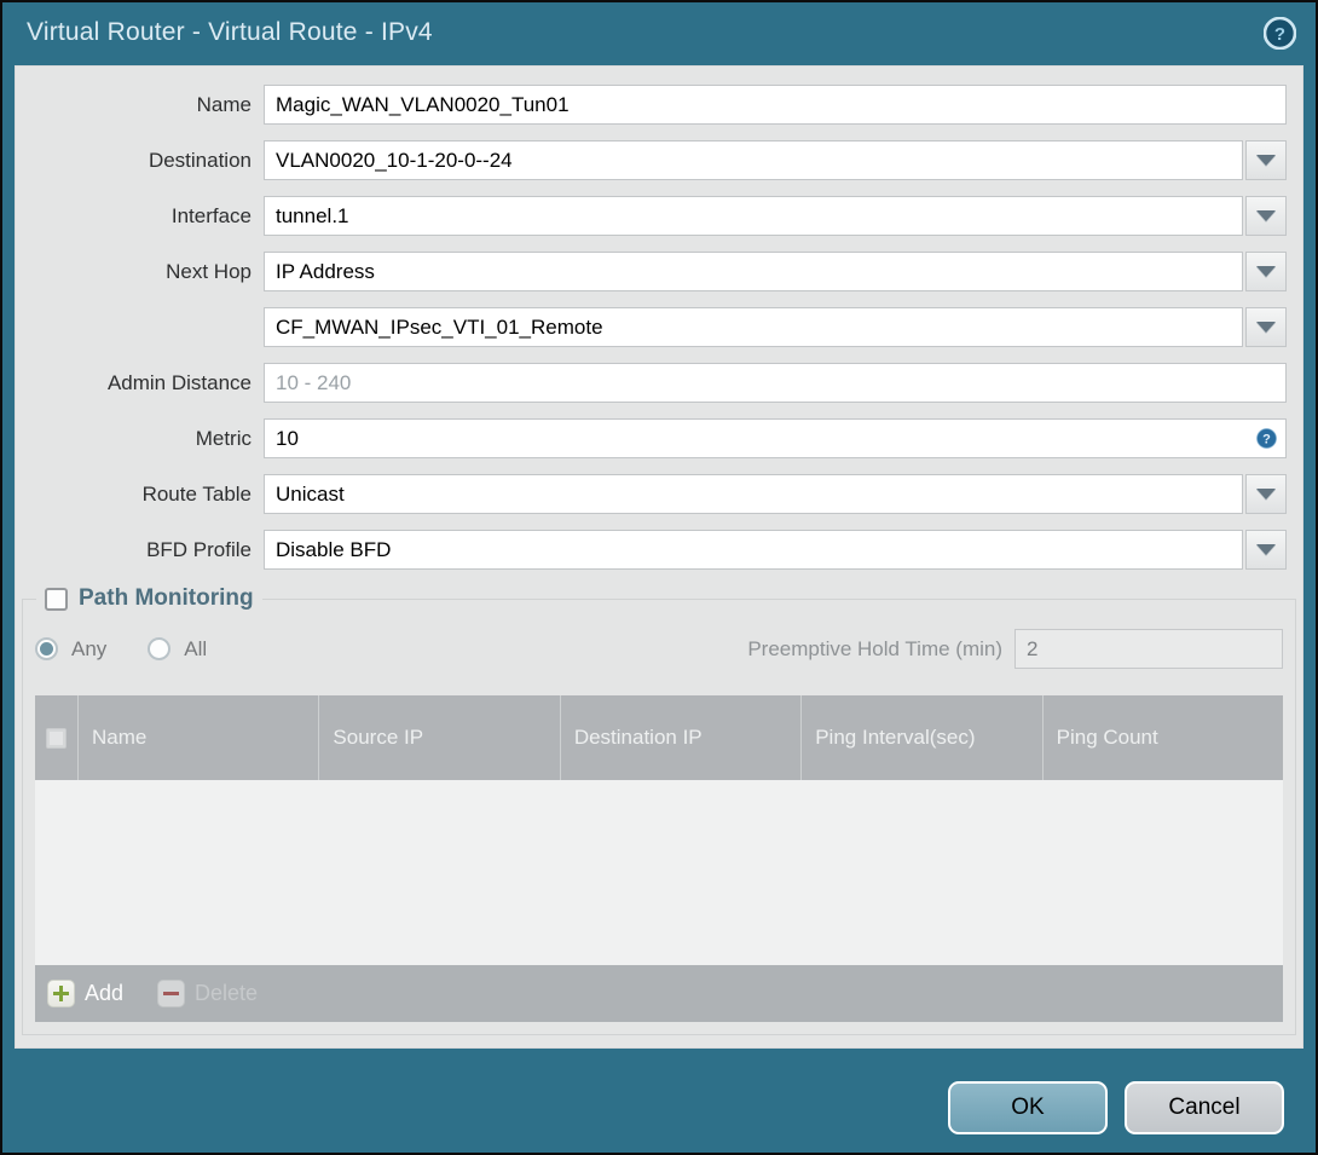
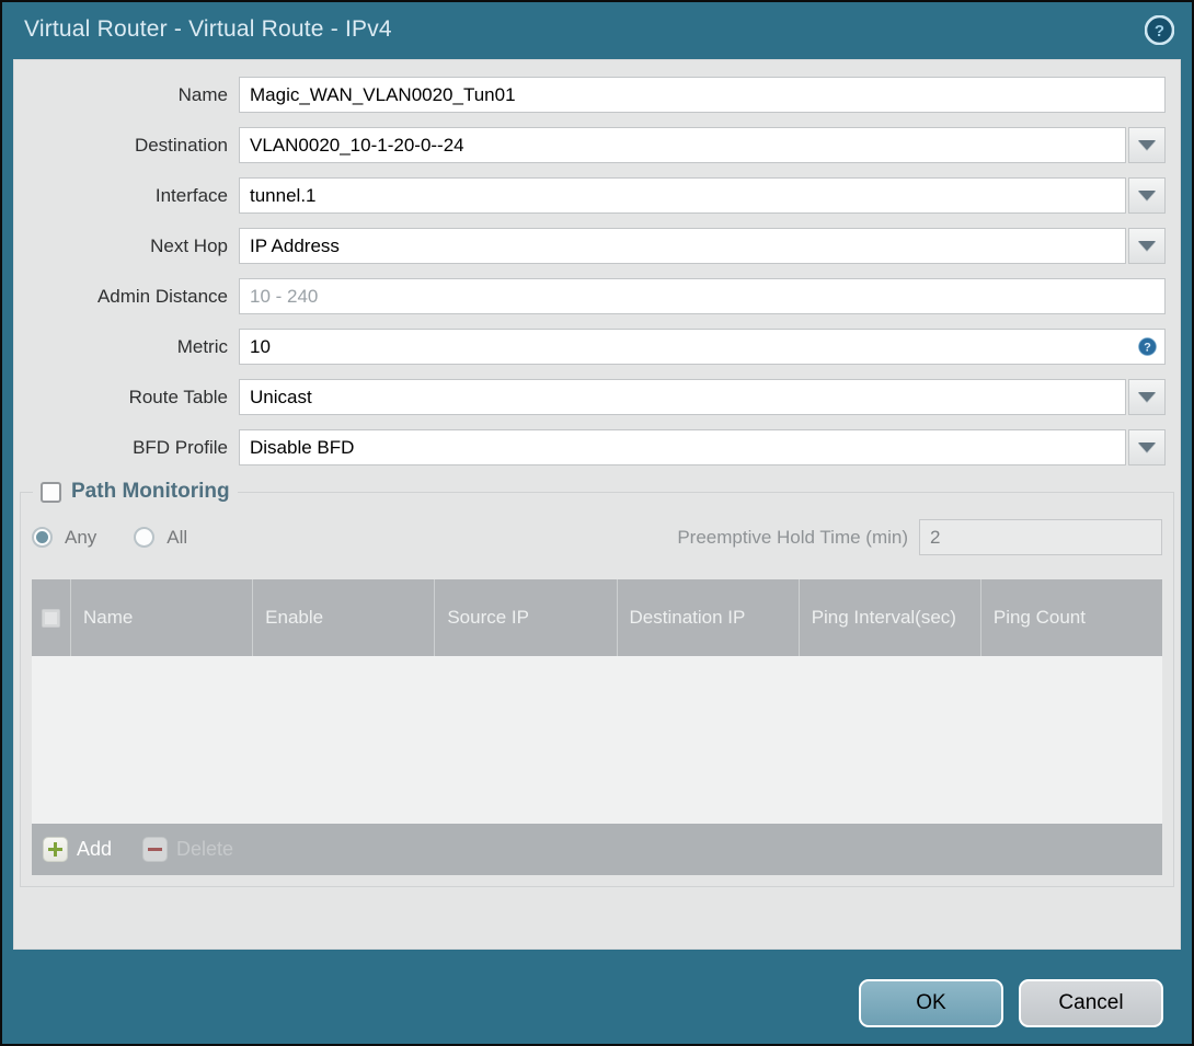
  Virtual Router - Virtual Route - IPv4
  ?
  Name
  Magic_WAN_VLAN0020_Tun01
  Destination
  VLAN0020_10-1-20-0--24
  Interface
  tunnel.1
  Next Hop
  IP Address
- CF_MWAN_IPsec_VTI_01_Remote
  Admin Distance
  10 - 240
  Metric
  10
  ?
  Route Table
  Unicast
  BFD Profile
  Disable BFD
  Path Monitoring
  Any
  All
  Preemptive Hold Time (min)
  2
  Name
+ Enable
  Source IP
  Destination IP
  Ping Interval(sec)
  Ping Count
  Add
  Delete
  OK
  Cancel
